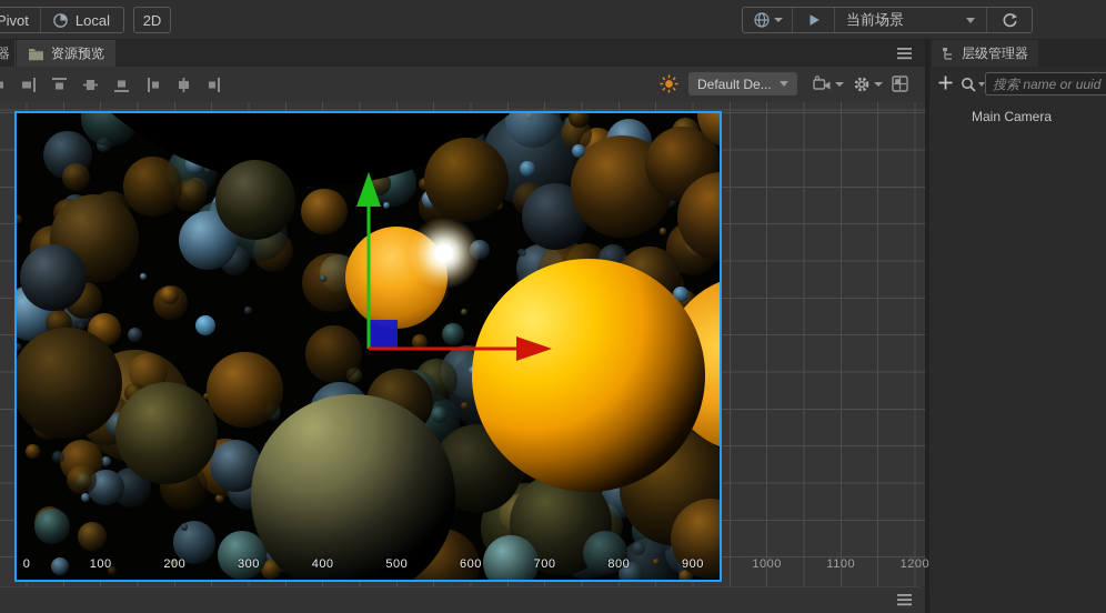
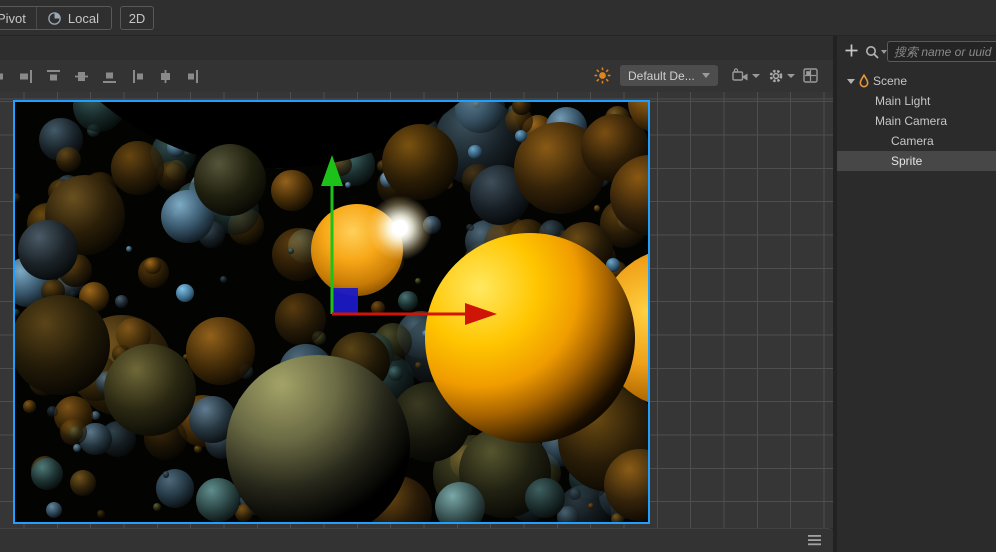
  Pivot
  Local
  2D
- 当前场景
- 器
- 资源预览
  Default De...
- 0
- 100
- 200
- 300
- 400
- 500
- 600
- 700
- 800
- 900
- 1000
- 1100
- 1200
- 层级管理器
  搜索 name or uuid
+ Scene
+ Main Light
  Main Camera
+ Camera
+ Sprite
